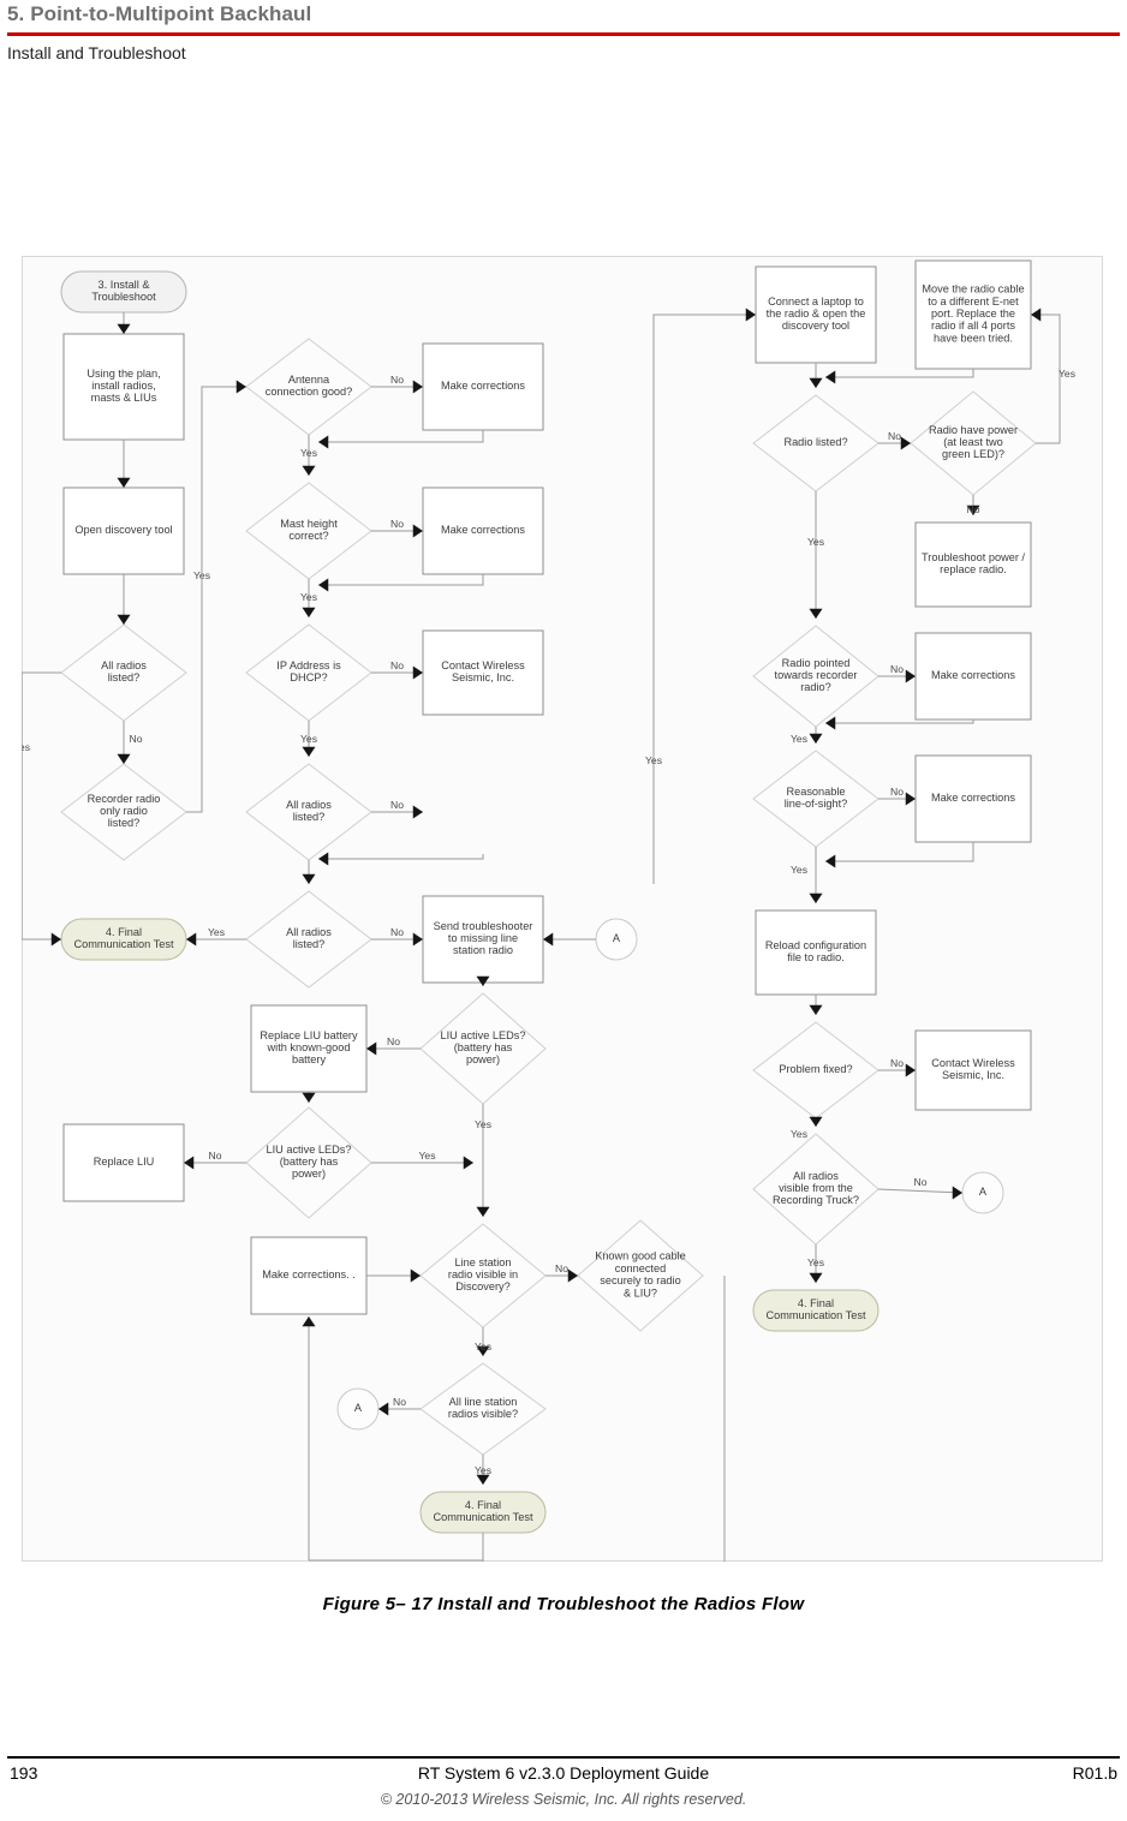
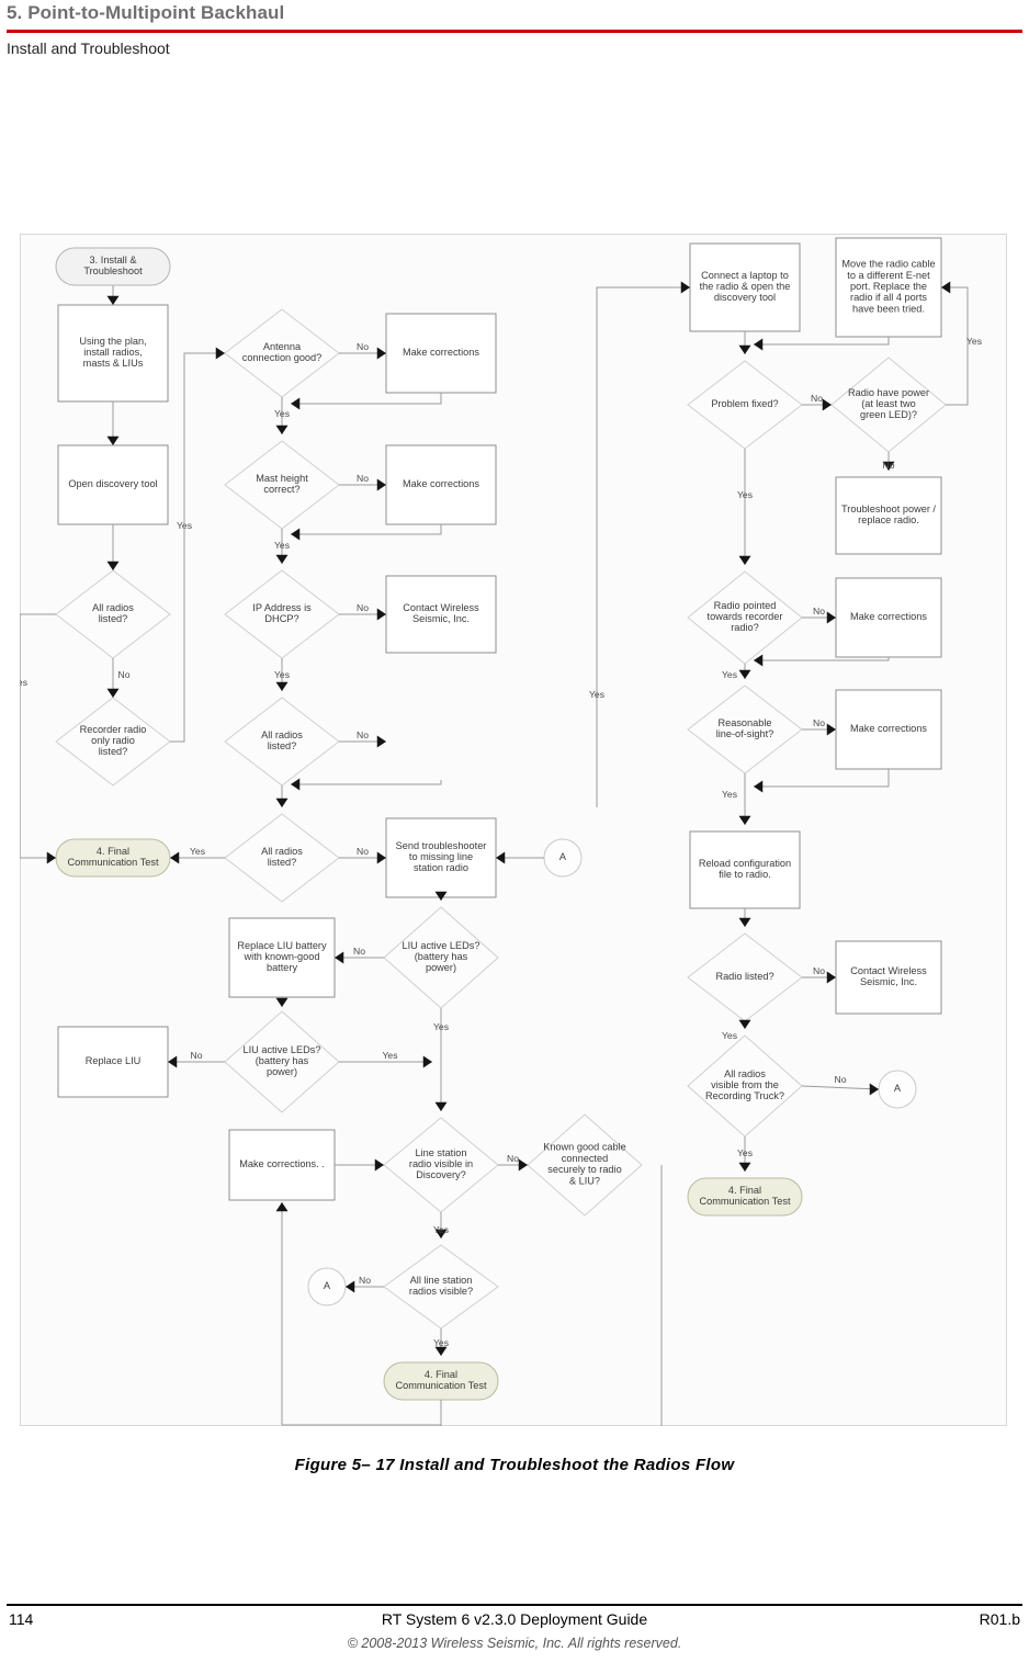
  5. Point-to-Multipoint Backhaul
  Install and Troubleshoot
  3. Install & Troubleshoot
  Using the plan, install radios, masts & LIUs
  Open discovery tool
  All radios listed?
  Recorder radio only radio listed?
  4. Final Communication Test
  Antenna connection good?
  Mast height correct?
  IP Address is DHCP?
  All radios listed?
  All radios listed?
  Make corrections
  Make corrections
  Contact Wireless Seismic, Inc.
  Send troubleshooter to missing line station radio
  A
  LIU active LEDs? (battery has power)
  Replace LIU battery with known-good battery
  LIU active LEDs? (battery has power)
  Replace LIU
  Make corrections. .
  Line station radio visible in Discovery?
  Known good cable connected securely to radio & LIU?
  All line station radios visible?
  A
  4. Final Communication Test
  Connect a laptop to the radio & open the discovery tool
  Move the radio cable to a different E-net port. Replace the radio if all 4 ports have been tried.
- Radio listed?
+ Problem fixed?
  Radio have power (at least two green LED)?
  Troubleshoot power / replace radio.
  Radio pointed towards recorder radio?
  Make corrections
  Reasonable line-of-sight?
  Make corrections
  Reload configuration file to radio.
- Problem fixed?
+ Radio listed?
  Contact Wireless Seismic, Inc.
  All radios visible from the Recording Truck?
  A
  4. Final Communication Test
  No
  No
  No
  No
  No
  Yes
  Yes
  Yes
  Yes
  No
  No
  No
  Yes
  Yes
  No
  Yes
  No
  Yes
  Yes
  No
  Yes
  No
  Yes
  No
  No
  Yes
  Yes
  No
  Yes
  No
  Yes
  Figure 5– 17 Install and Troubleshoot the Radios Flow
- 193
+ 114
  RT System 6 v2.3.0 Deployment Guide
  R01.b
- © 2010-2013 Wireless Seismic, Inc. All rights reserved.
+ © 2008-2013 Wireless Seismic, Inc. All rights reserved.
